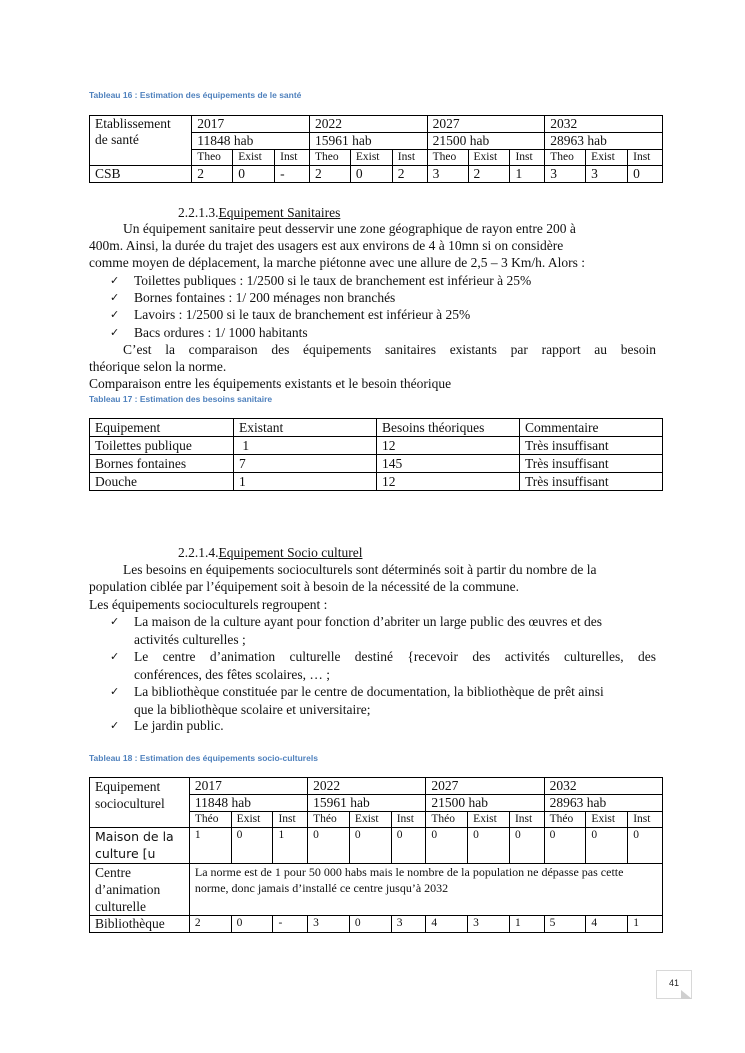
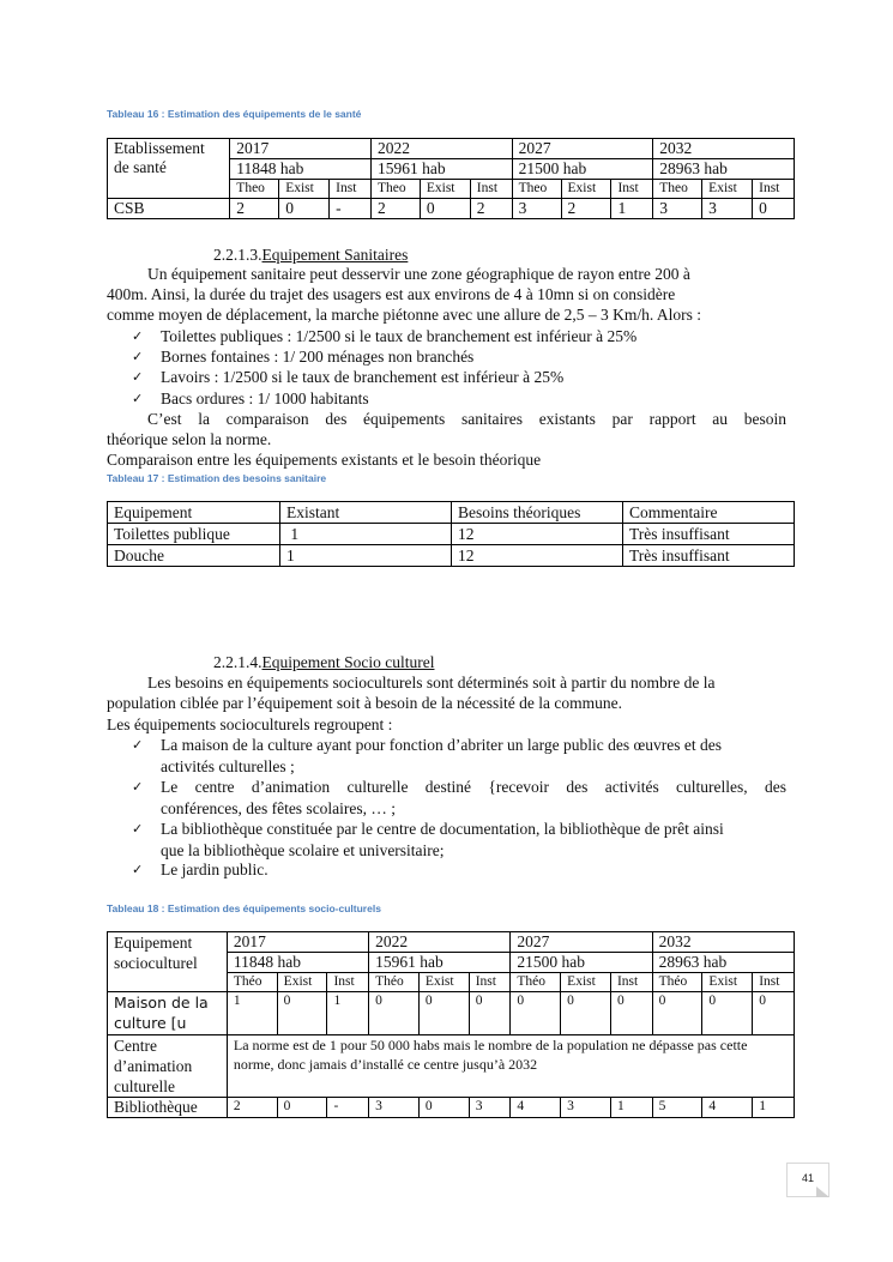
  Tableau 16 : Estimation des équipements de le santé
  Etablissement de santé	2017	2022	2027	2032
  11848 hab	15961 hab	21500 hab	28963 hab
  Theo	Exist	Inst	Theo	Exist	Inst	Theo	Exist	Inst	Theo	Exist	Inst
  CSB	2	0	-	2	0	2	3	2	1	3	3	0
  2.2.1.3.Equipement Sanitaires
  Un équipement sanitaire peut desservir une zone géographique de rayon entre 200 à
  400m. Ainsi, la durée du trajet des usagers est aux environs de 4 à 10mn si on considère
  comme moyen de déplacement, la marche piétonne avec une allure de 2,5 – 3 Km/h. Alors :
  ✓
  Toilettes publiques : 1/2500 si le taux de branchement est inférieur à 25%
  ✓
  Bornes fontaines : 1/ 200 ménages non branchés
  ✓
  Lavoirs : 1/2500 si le taux de branchement est inférieur à 25%
  ✓
  Bacs ordures : 1/ 1000 habitants
  C’est la comparaison des équipements sanitaires existants par rapport au besoin
  théorique selon la norme.
  Comparaison entre les équipements existants et le besoin théorique
  Tableau 17 : Estimation des besoins sanitaire
  Equipement	Existant	Besoins théoriques	Commentaire
  Toilettes publique	1	12	Très insuffisant
- Bornes fontaines	7	145	Très insuffisant
  Douche	1	12	Très insuffisant
  2.2.1.4.Equipement Socio culturel
  Les besoins en équipements socioculturels sont déterminés soit à partir du nombre de la
  population ciblée par l’équipement soit à besoin de la nécessité de la commune.
  Les équipements socioculturels regroupent :
  ✓
  La maison de la culture ayant pour fonction d’abriter un large public des œuvres et des
  activités culturelles ;
  ✓
  Le centre d’animation culturelle destiné {recevoir des activités culturelles, des
  conférences, des fêtes scolaires, … ;
  ✓
  La bibliothèque constituée par le centre de documentation, la bibliothèque de prêt ainsi
  que la bibliothèque scolaire et universitaire;
  ✓
  Le jardin public.
  Tableau 18 : Estimation des équipements socio-culturels
  Equipement socioculturel	2017	2022	2027	2032
  11848 hab	15961 hab	21500 hab	28963 hab
  Théo	Exist	Inst	Théo	Exist	Inst	Théo	Exist	Inst	Théo	Exist	Inst
  Maison de la culture [u	1	0	1	0	0	0	0	0	0	0	0	0
  Centre d’animation culturelle	La norme est de 1 pour 50 000 habs mais le nombre de la population ne dépasse pas cette norme, donc jamais d’installé ce centre jusqu’à 2032
  Bibliothèque	2	0	-	3	0	3	4	3	1	5	4	1
  41
